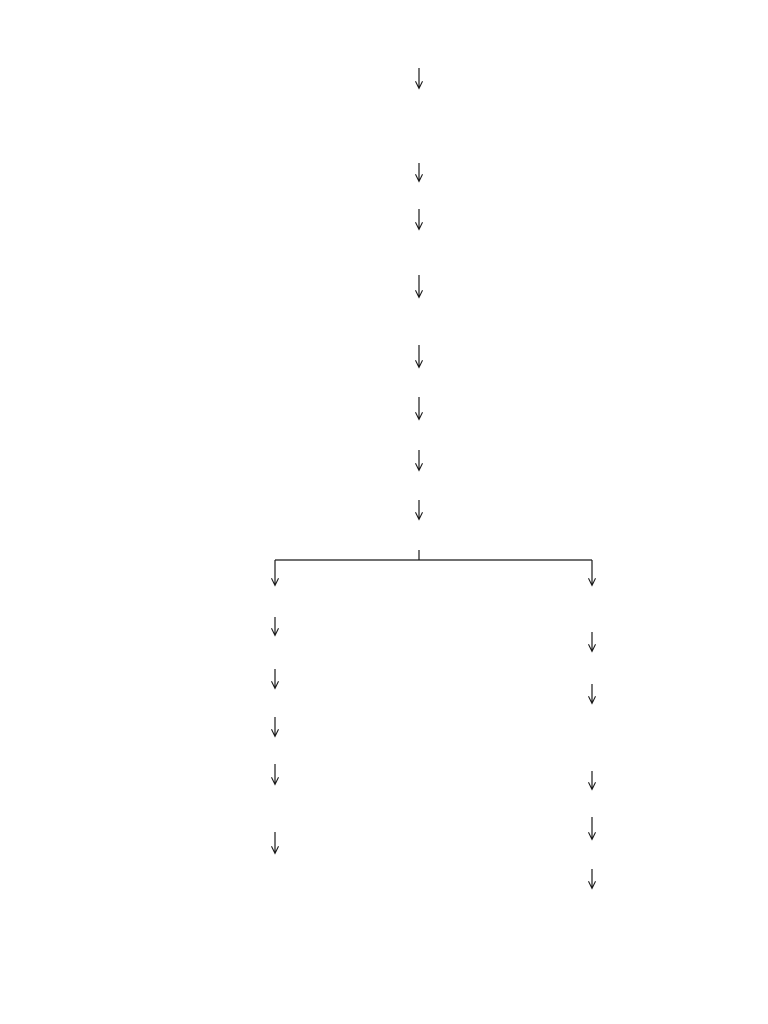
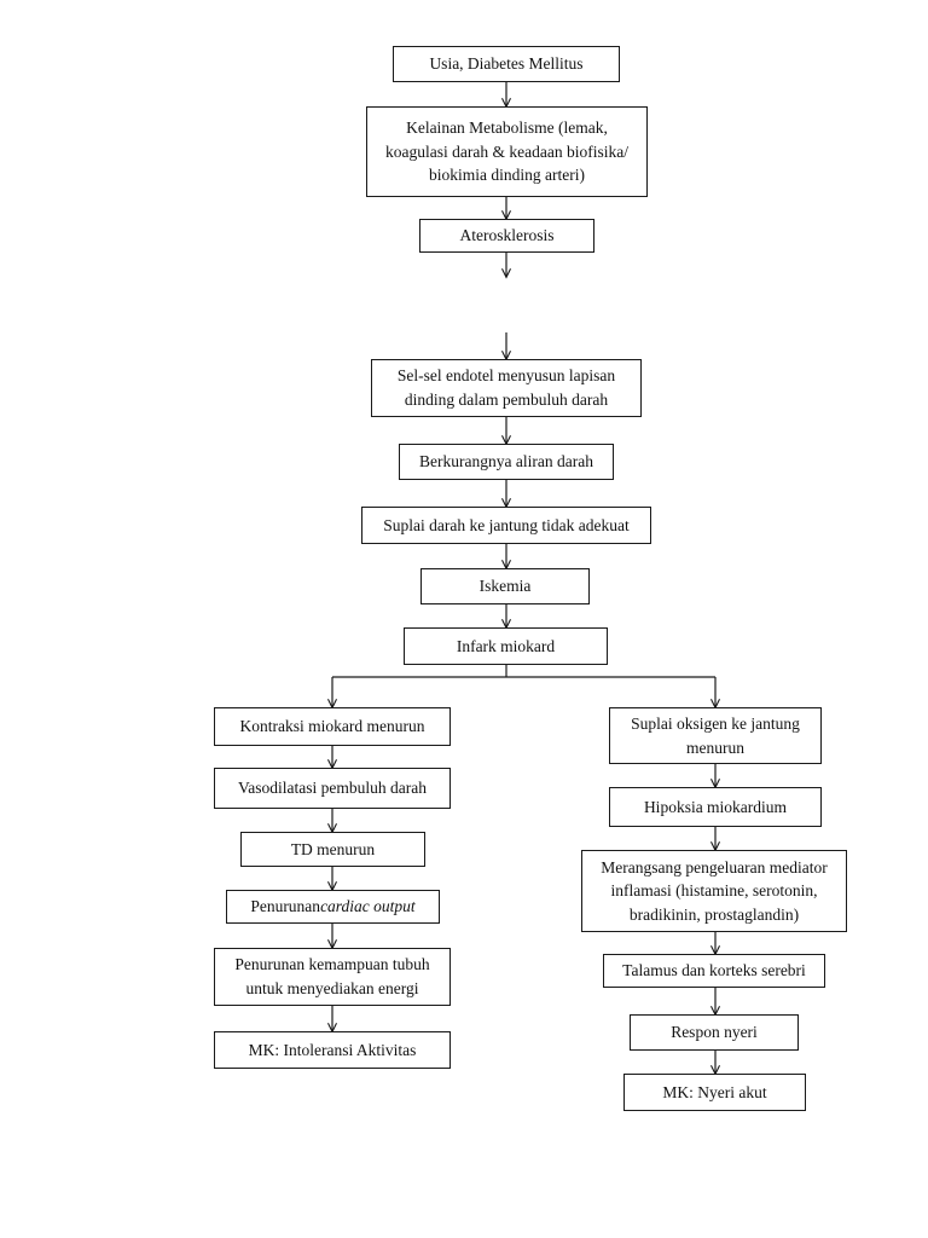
+ Usia, Diabetes Mellitus
+ Kelainan Metabolisme (lemak,
+ koagulasi darah & keadaan biofisika/
+ biokimia dinding arteri)
+ Aterosklerosis
+ Sel-sel endotel menyusun lapisan
+ dinding dalam pembuluh darah
+ Berkurangnya aliran darah
+ Suplai darah ke jantung tidak adekuat
+ Iskemia
+ Infark miokard
+ Kontraksi miokard menurun
+ Vasodilatasi pembuluh darah
+ TD menurun
+ Penurunan
+ cardiac output
+ Penurunan kemampuan tubuh
+ untuk menyediakan energi
+ MK: Intoleransi Aktivitas
+ Suplai oksigen ke jantung
+ menurun
+ Hipoksia miokardium
+ Merangsang pengeluaran mediator
+ inflamasi (histamine, serotonin,
+ bradikinin, prostaglandin)
+ Talamus dan korteks serebri
+ Respon nyeri
+ MK: Nyeri akut
